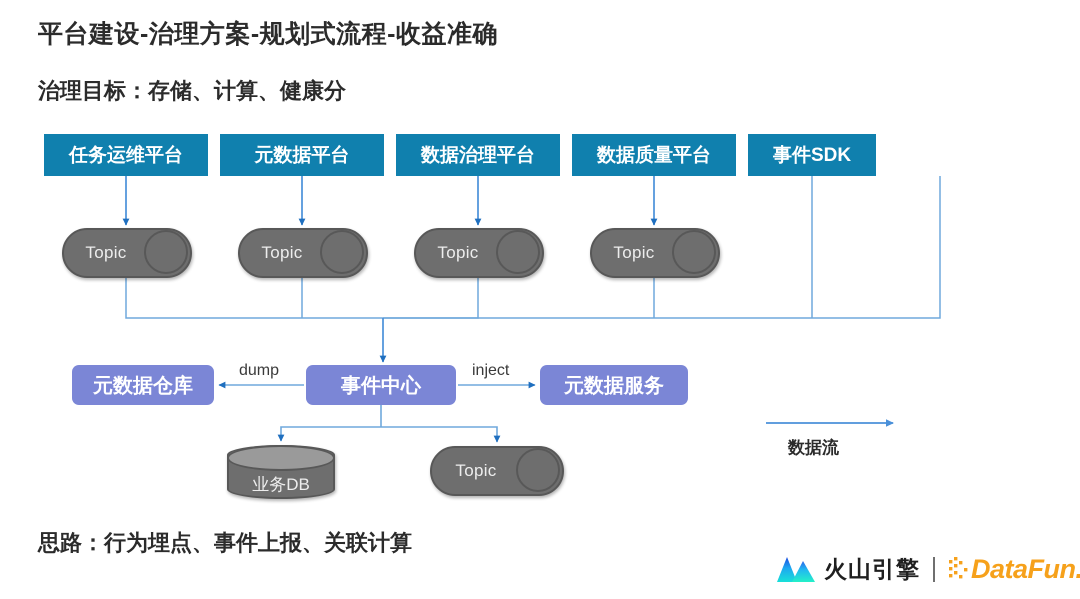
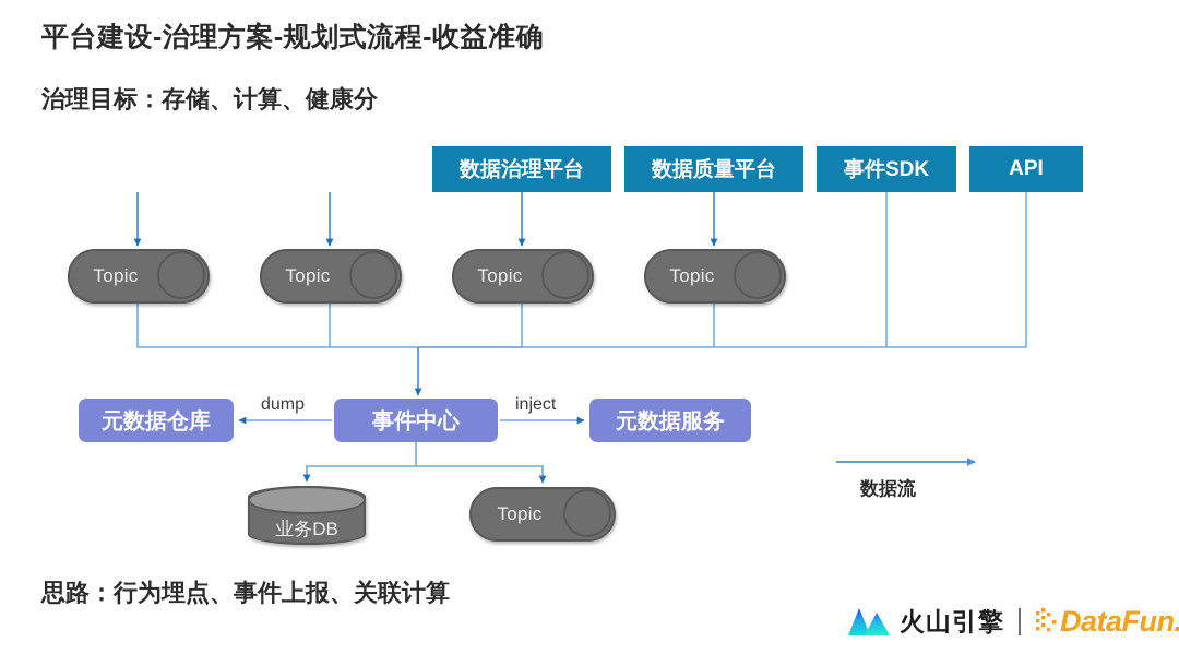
  平台建设-治理方案-规划式流程-收益准确
  治理目标：存储、计算、健康分
  思路：行为埋点、事件上报、关联计算
- 任务运维平台
- 元数据平台
  数据治理平台
  数据质量平台
  事件SDK
+ API
  Topic
  Topic
  Topic
  Topic
  元数据仓库
  事件中心
  元数据服务
  dump
  inject
  业务DB
  Topic
  数据流
  火山引擎
  DataFun.
